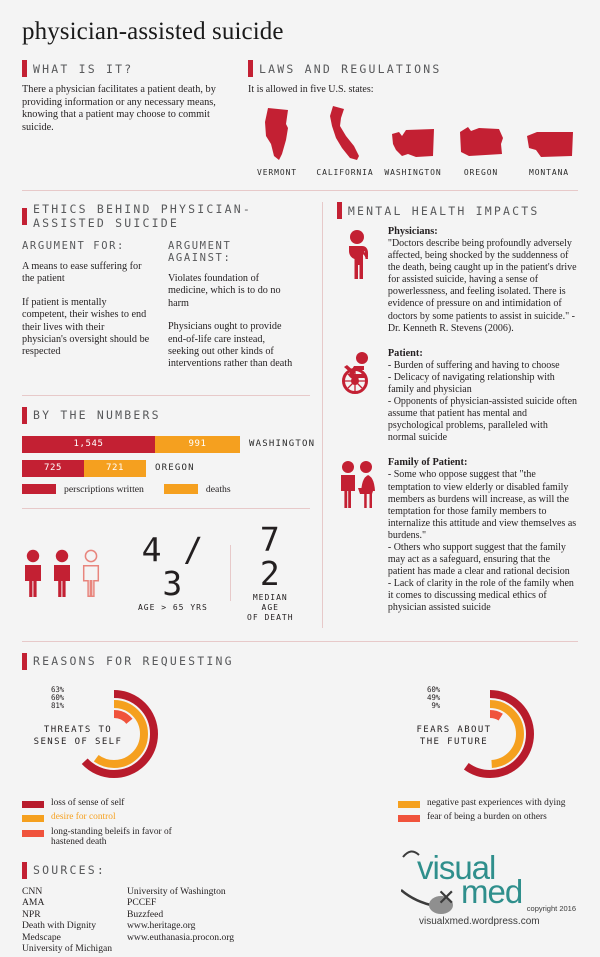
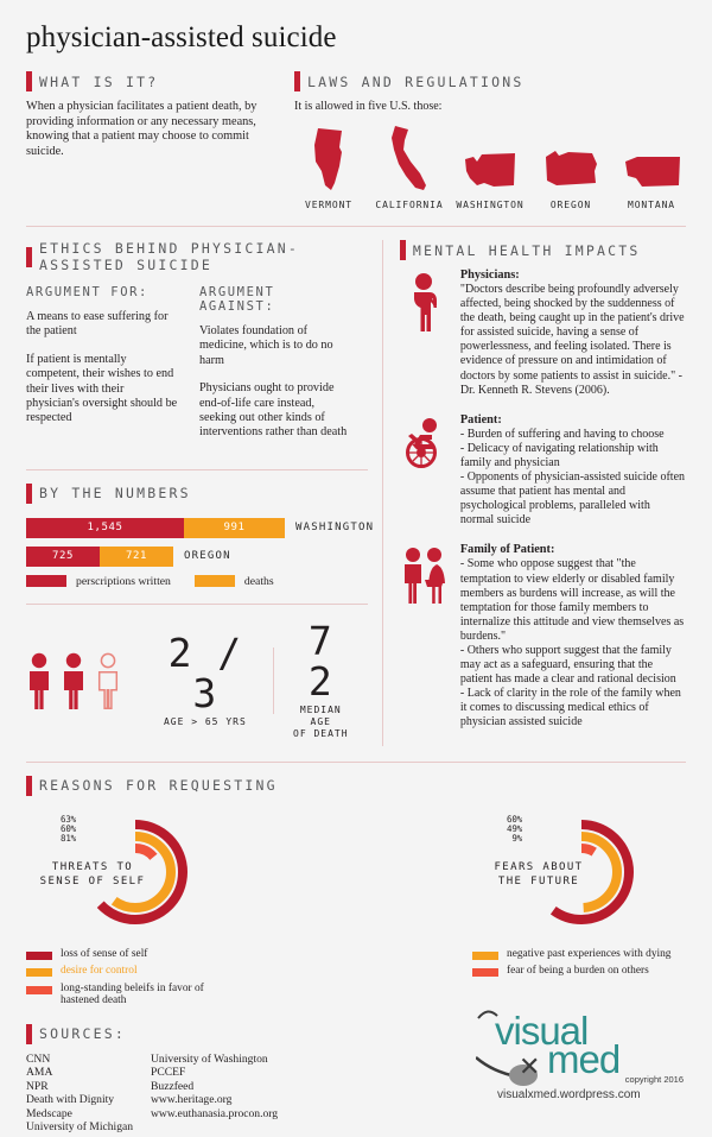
  physician-assisted suicide
  WHAT IS IT?
- There a physician facilitates a patient death, by providing information or any necessary means, knowing that a patient may choose to commit suicide.
+ When a physician facilitates a patient death, by providing information or any necessary means, knowing that a patient may choose to commit suicide.
  LAWS AND REGULATIONS
- It is allowed in five U.S. states:
+ It is allowed in five U.S. those:
  VERMONT
  CALIFORNIA
  WASHINGTON
  OREGON
  MONTANA
  ETHICS BEHIND PHYSICIAN-ASSISTED SUICIDE
  ARGUMENT FOR:
  A means to ease suffering for the patient
  If patient is mentally competent, their wishes to end their lives with their physician's oversight should be respected
  ARGUMENT AGAINST:
  Violates foundation of medicine, which is to do no harm
  Physicians ought to provide end-of-life care instead, seeking out other kinds of interventions rather than death
  BY THE NUMBERS
  1,545
  991
  WASHINGTON
  725
  721
  OREGON
  perscriptions written
  deaths
- 4 / 3
+ 2 / 3
  AGE > 65 YRS
  7 2
  MEDIAN AGE
  OF DEATH
  MENTAL HEALTH IMPACTS
  Physicians:
  "Doctors describe being profoundly adversely affected, being shocked by the suddenness of the death, being caught up in the patient's drive for assisted suicide, having a sense of powerlessness, and feeling isolated. There is evidence of pressure on and intimidation of doctors by some patients to assist in suicide." - Dr. Kenneth R. Stevens (2006).
  Patient:
  - Burden of suffering and having to choose
  - Delicacy of navigating relationship with family and physician
  - Opponents of physician-assisted suicide often assume that patient has mental and psychological problems, paralleled with normal suicide
  Family of Patient:
  - Some who oppose suggest that "the temptation to view elderly or disabled family members as burdens will increase, as will the temptation for those family members to internalize this attitude and view themselves as burdens."
  - Others who support suggest that the family may act as a safeguard, ensuring that the patient has made a clear and rational decision
  - Lack of clarity in the role of the family when it comes to discussing medical ethics of physician assisted suicide
  REASONS FOR REQUESTING
  63%
  60%
  81%
  THREATS TO
  SENSE OF SELF
  loss of sense of self
  desire for control
  long-standing beleifs in favor of hastened death
  60%
  49%
  9%
  FEARS ABOUT
  THE FUTURE
  negative past experiences with dying
  fear of being a burden on others
  SOURCES:
  CNN
  AMA
  NPR
  Death with Dignity
  Medscape
  University of Michigan
  University of Washington
  PCCEF
  Buzzfeed
  www.heritage.org
  www.euthanasia.procon.org
  visual
  ✕
  med
  visualxmed.wordpress.com
  copyright 2016
